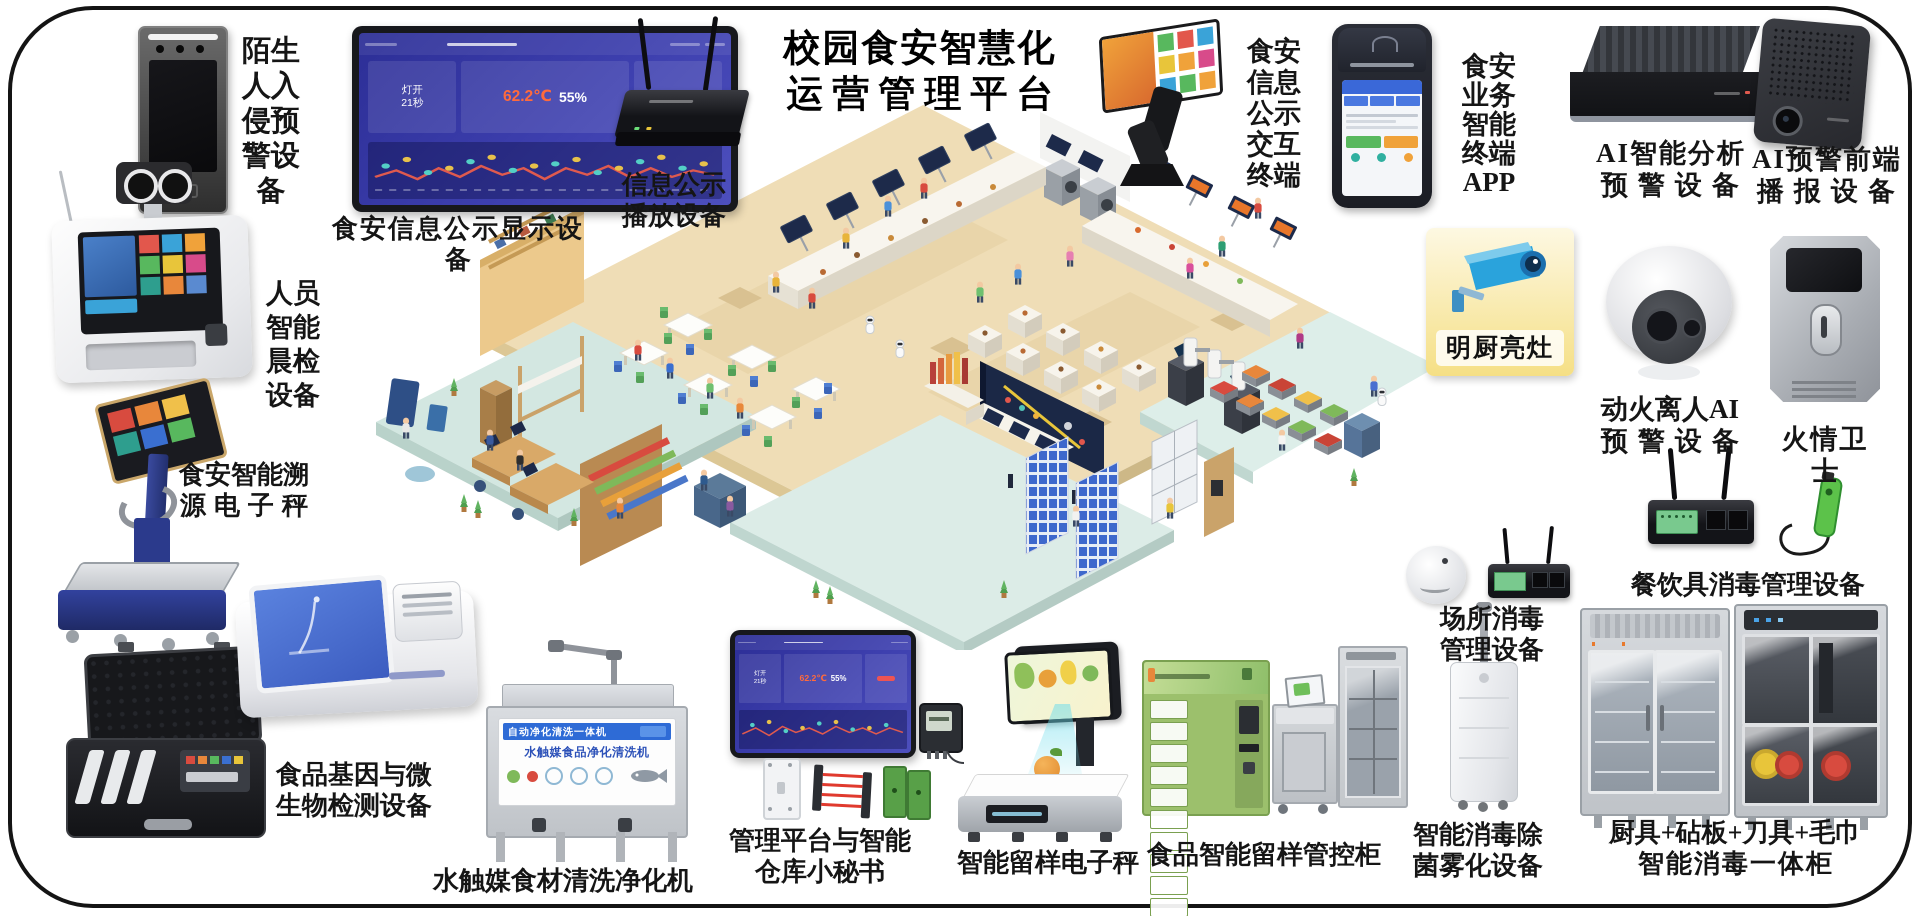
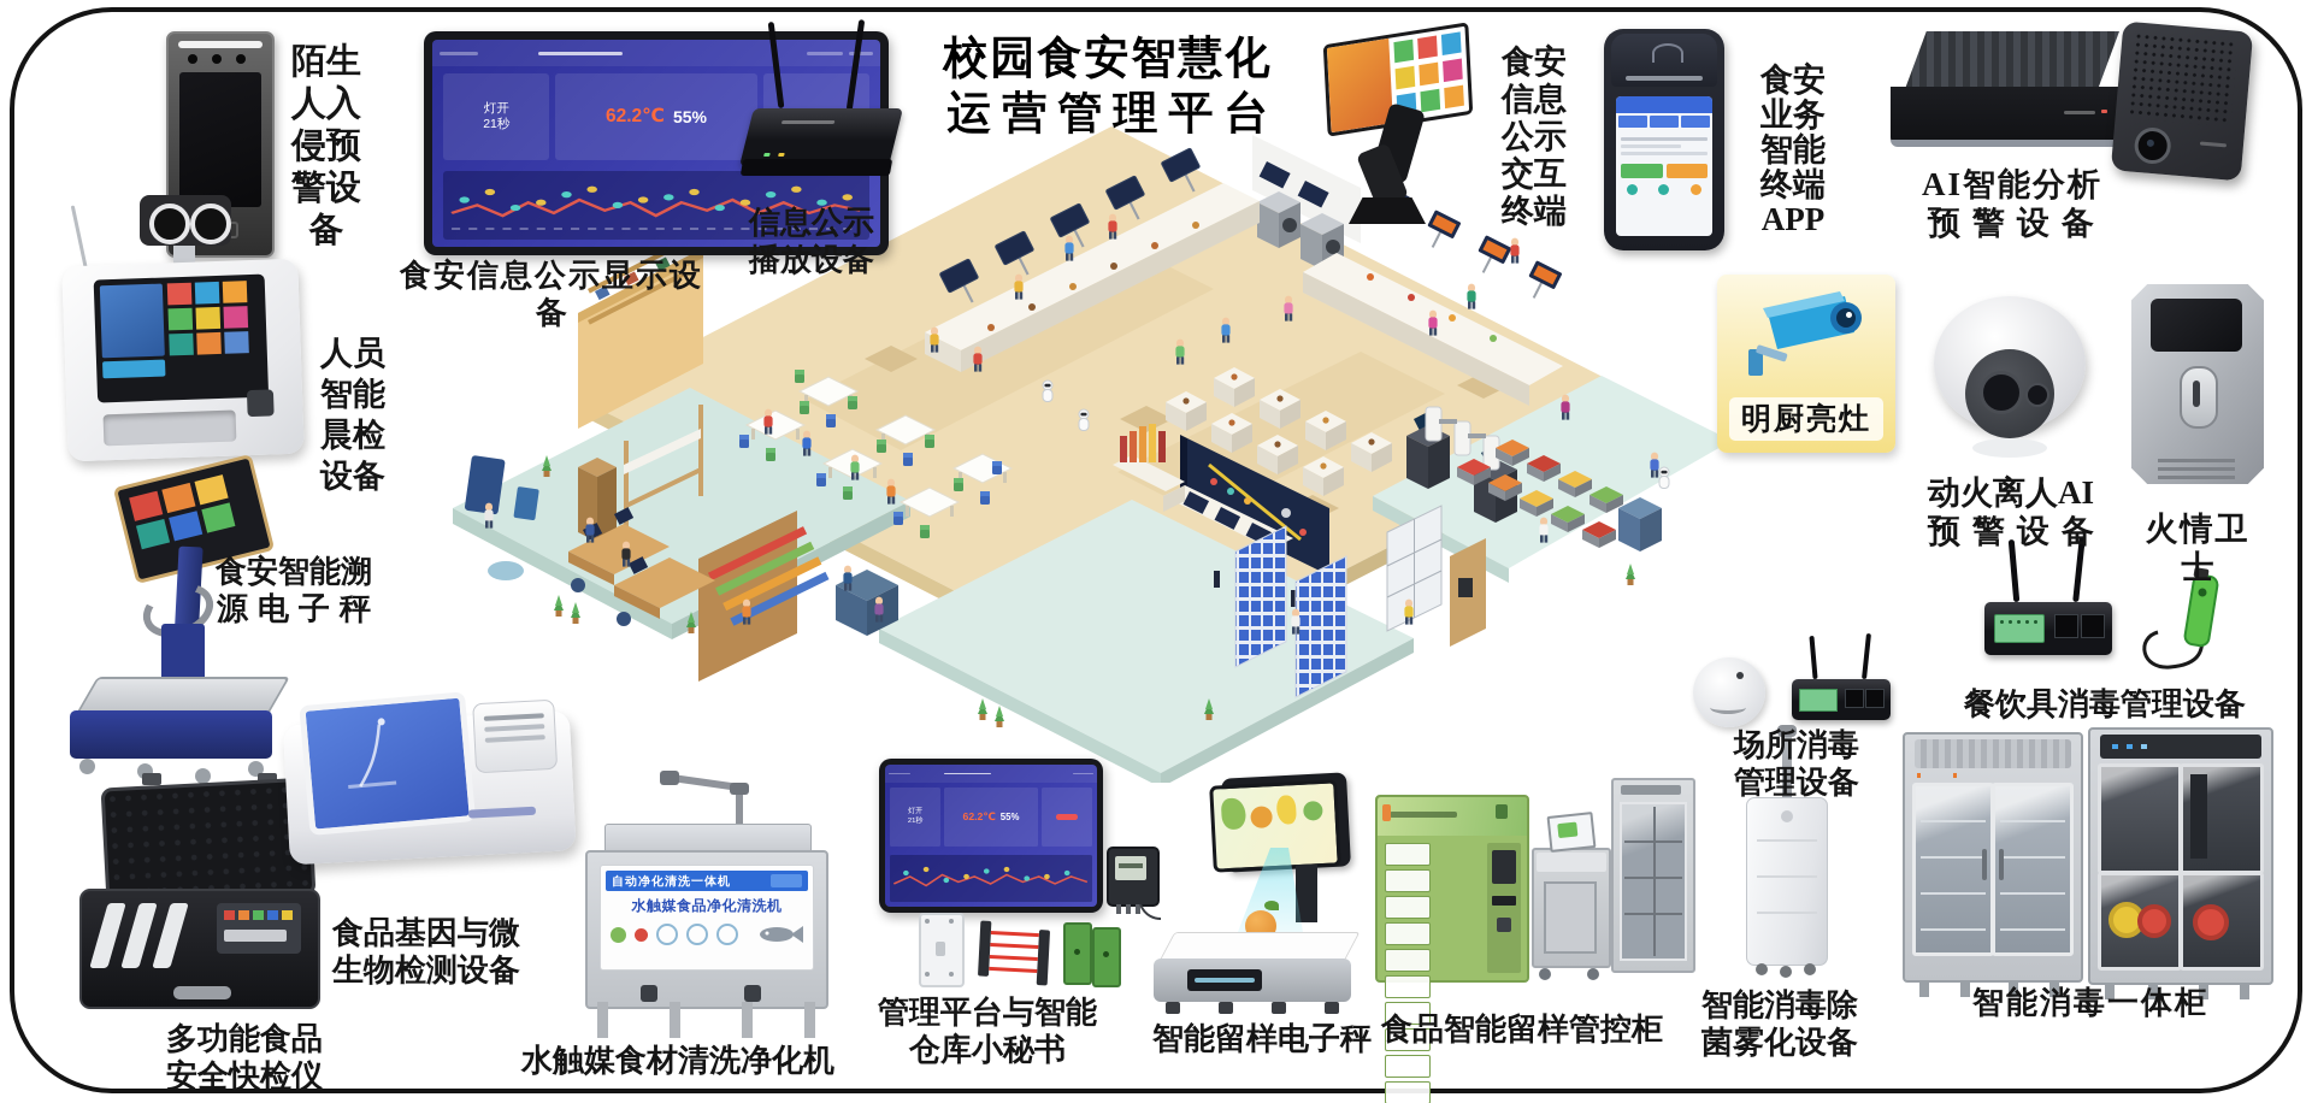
  校园食安智慧化
  运营管理平台
  陌生人入侵预警设备
  灯开
  21秒
  62.2℃
  55%
  食安信息公示显示设备
  信息公示
  播放设备
  食安信息公示交互终端
  食安业务智能终端APP
  AI智能分析
  预警设备
- AI预警前端
- 播报设备
  明厨亮灶
  动火离人AI
  预警设备
  火情卫士
  餐饮具消毒管理设备
  场所消毒
  管理设备
  智能消毒除
  菌雾化设备
- 厨具+砧板+刀具+毛巾
  智能消毒一体柜
  食品智能留样管控柜
  智能留样电子秤
  62.2℃
  55%
  管理平台与智能
  仓库小秘书
  人员智能晨检设备
  食安智能溯
  源电子秤
+ 多功能食品
+ 安全快检仪
  食品基因与微
  生物检测设备
  自动净化清洗一体机
  水触媒食品净化清洗机
  水触媒食材清洗净化机
